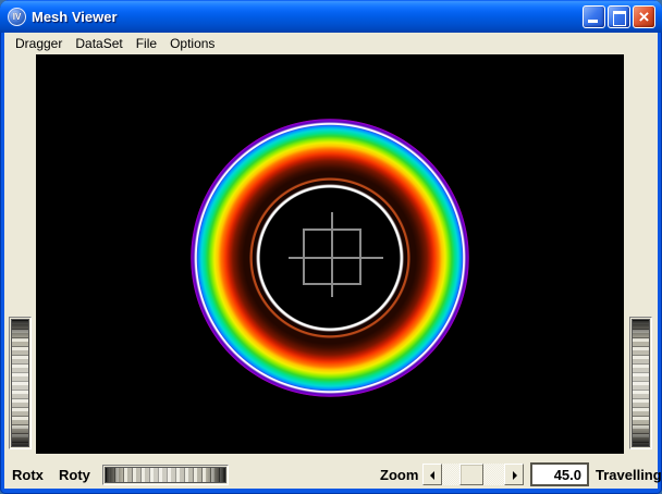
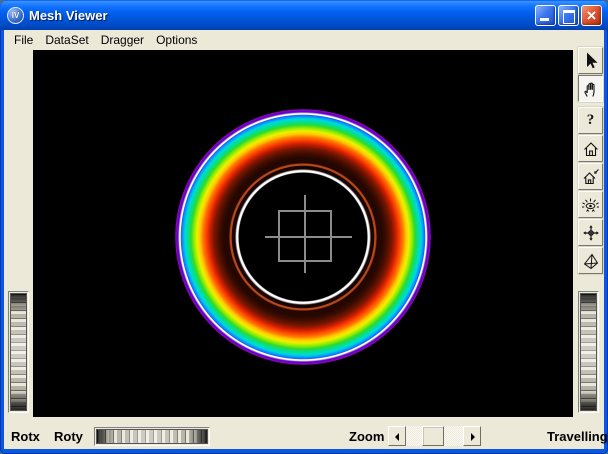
  IV
  Mesh Viewer
- Dragger
+ File
  DataSet
- File
+ Dragger
  Options
+ ?
  Rotx
  Roty
  Zoom
- 45.0
  Travelling
